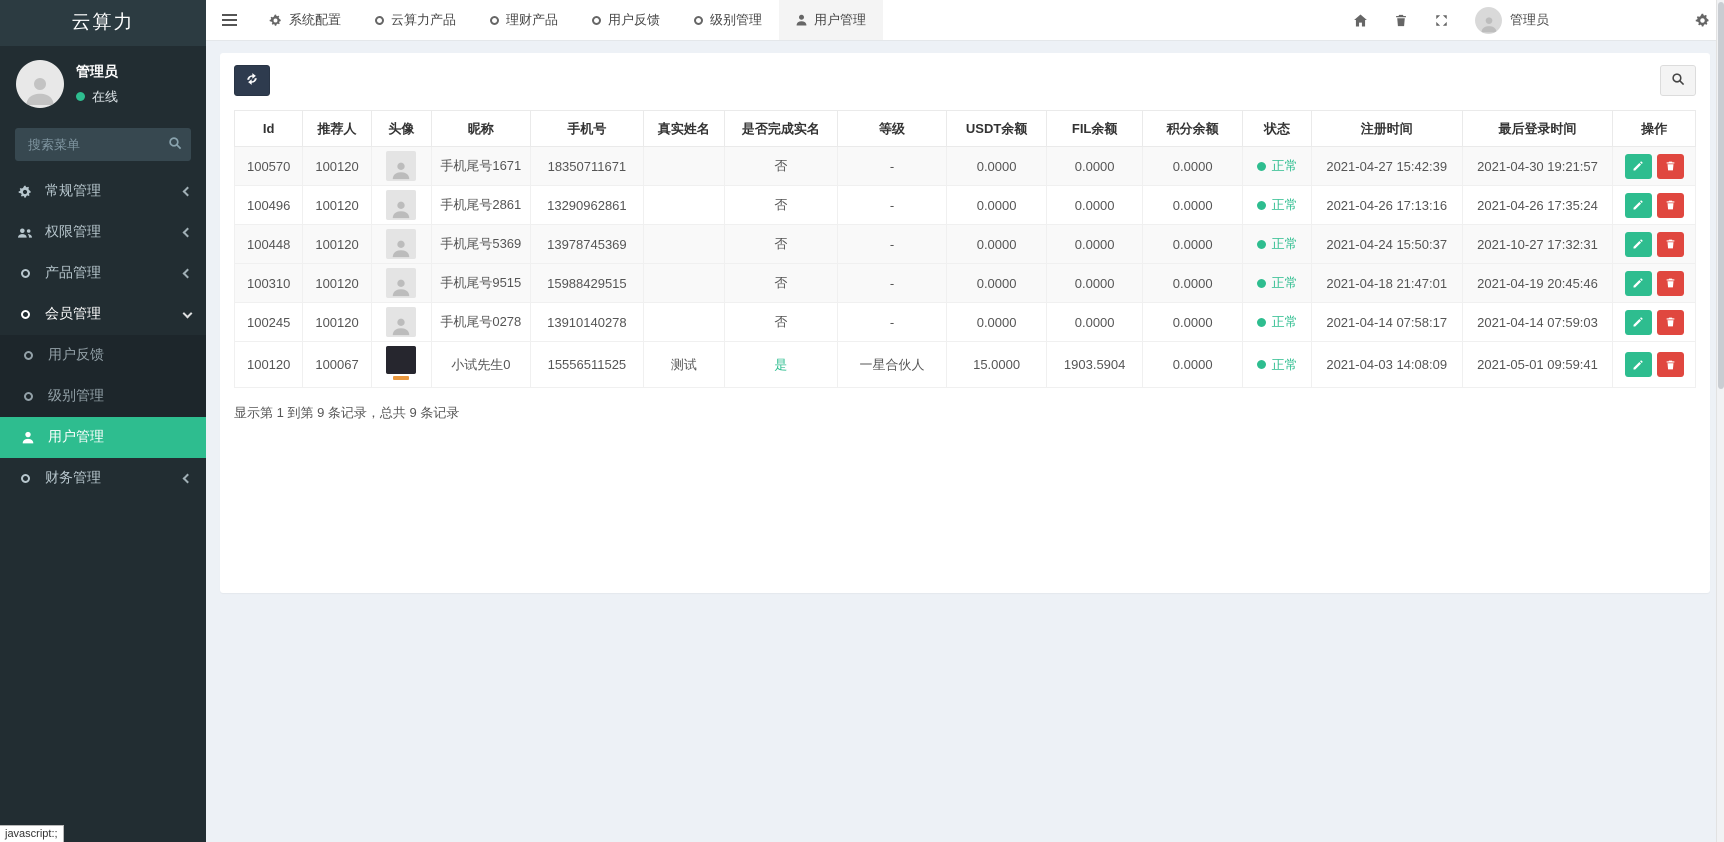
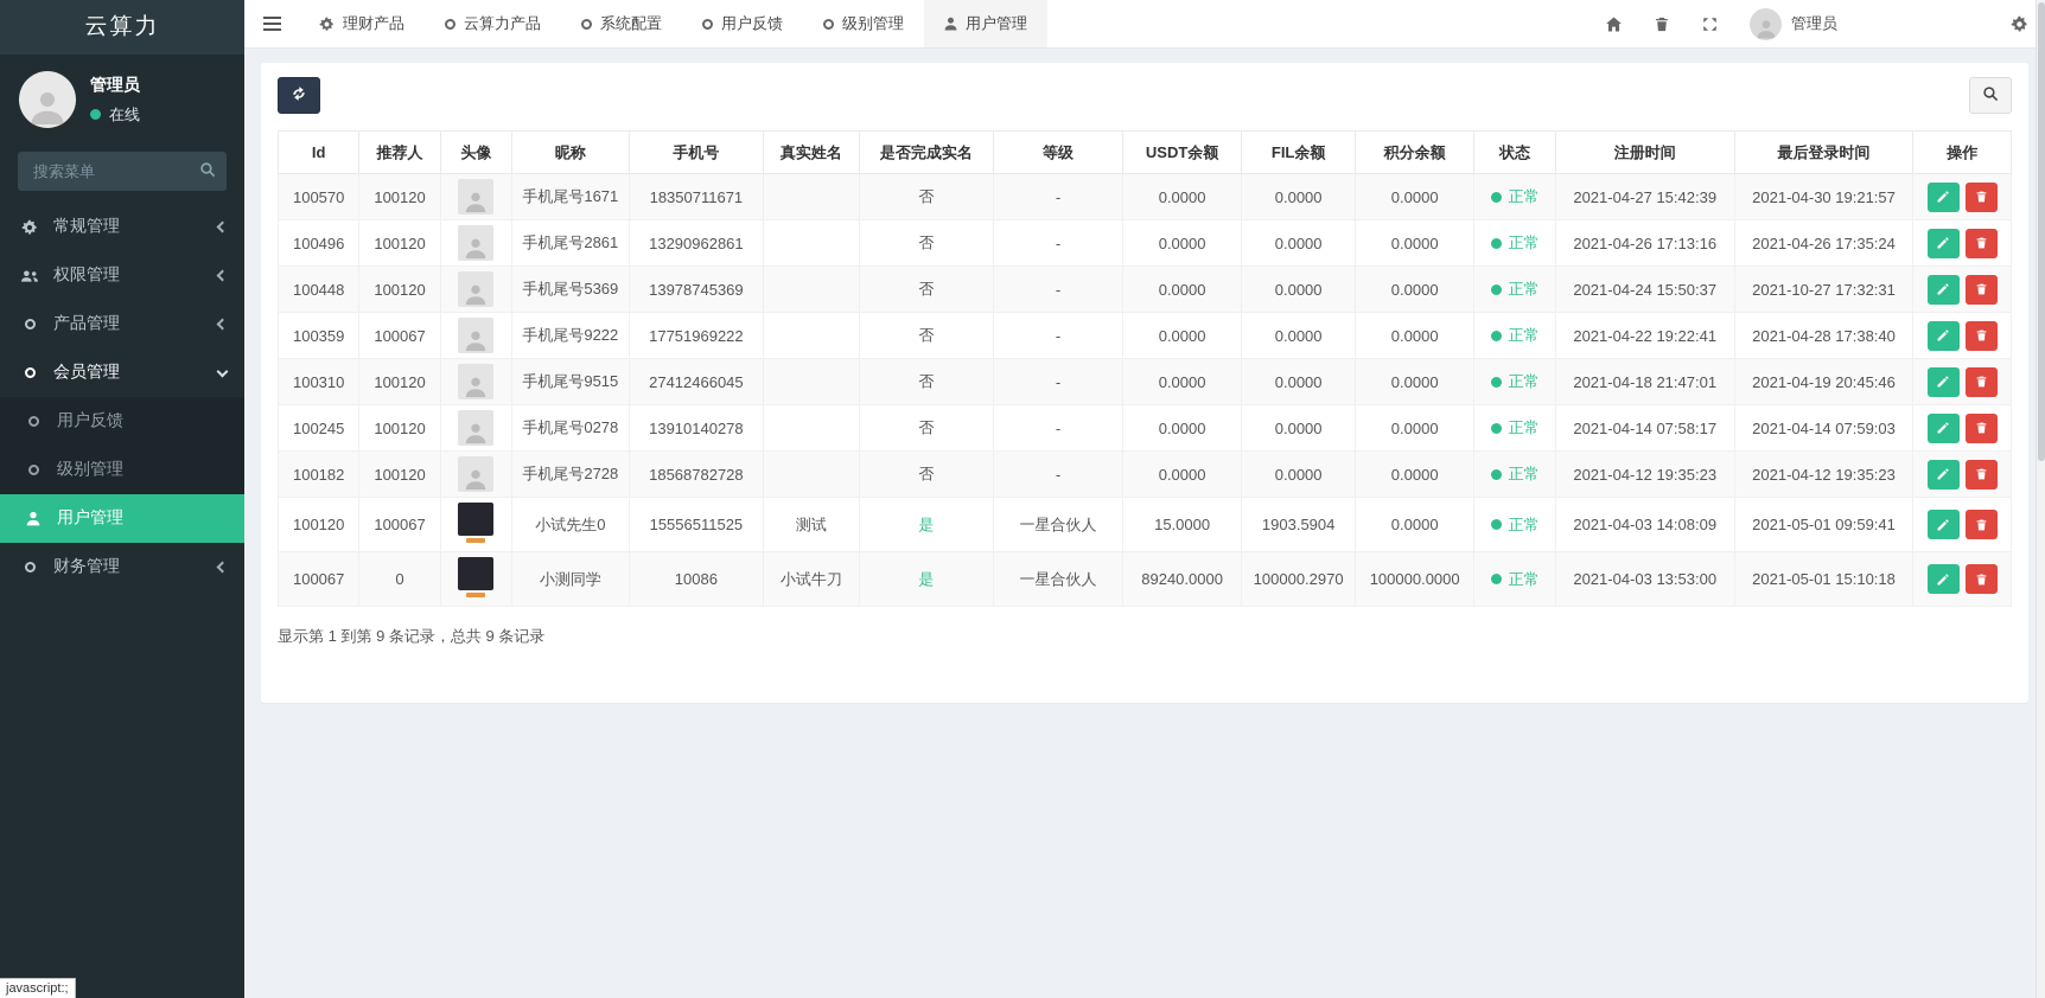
  云算力
  管理员
  在线
  搜索菜单
  常规管理
  权限管理
  产品管理
  会员管理
  用户反馈
  级别管理
  用户管理
  财务管理
- 系统配置
+ 理财产品
  云算力产品
- 理财产品
+ 系统配置
  用户反馈
  级别管理
  用户管理
  管理员
  Id	推荐人	头像	昵称	手机号	真实姓名	是否完成实名	等级	USDT余额	FIL余额	积分余额	状态	注册时间	最后登录时间	操作
  100570	100120		手机尾号1671	18350711671		否	-	0.0000	0.0000	0.0000	正常	2021-04-27 15:42:39	2021-04-30 19:21:57
  100496	100120		手机尾号2861	13290962861		否	-	0.0000	0.0000	0.0000	正常	2021-04-26 17:13:16	2021-04-26 17:35:24
  100448	100120		手机尾号5369	13978745369		否	-	0.0000	0.0000	0.0000	正常	2021-04-24 15:50:37	2021-10-27 17:32:31
+ 100359	100067		手机尾号9222	17751969222		否	-	0.0000	0.0000	0.0000	正常	2021-04-22 19:22:41	2021-04-28 17:38:40
- 100310	100120		手机尾号9515	15988429515		否	-	0.0000	0.0000	0.0000	正常	2021-04-18 21:47:01	2021-04-19 20:45:46
+ 100310	100120		手机尾号9515	27412466045		否	-	0.0000	0.0000	0.0000	正常	2021-04-18 21:47:01	2021-04-19 20:45:46
  100245	100120		手机尾号0278	13910140278		否	-	0.0000	0.0000	0.0000	正常	2021-04-14 07:58:17	2021-04-14 07:59:03
+ 100182	100120		手机尾号2728	18568782728		否	-	0.0000	0.0000	0.0000	正常	2021-04-12 19:35:23	2021-04-12 19:35:23
  100120	100067		小试先生0	15556511525	测试	是	一星合伙人	15.0000	1903.5904	0.0000	正常	2021-04-03 14:08:09	2021-05-01 09:59:41
+ 100067	0		小测同学	10086	小试牛刀	是	一星合伙人	89240.0000	100000.2970	100000.0000	正常	2021-04-03 13:53:00	2021-05-01 15:10:18
  显示第 1 到第 9 条记录，总共 9 条记录
  javascript:;
